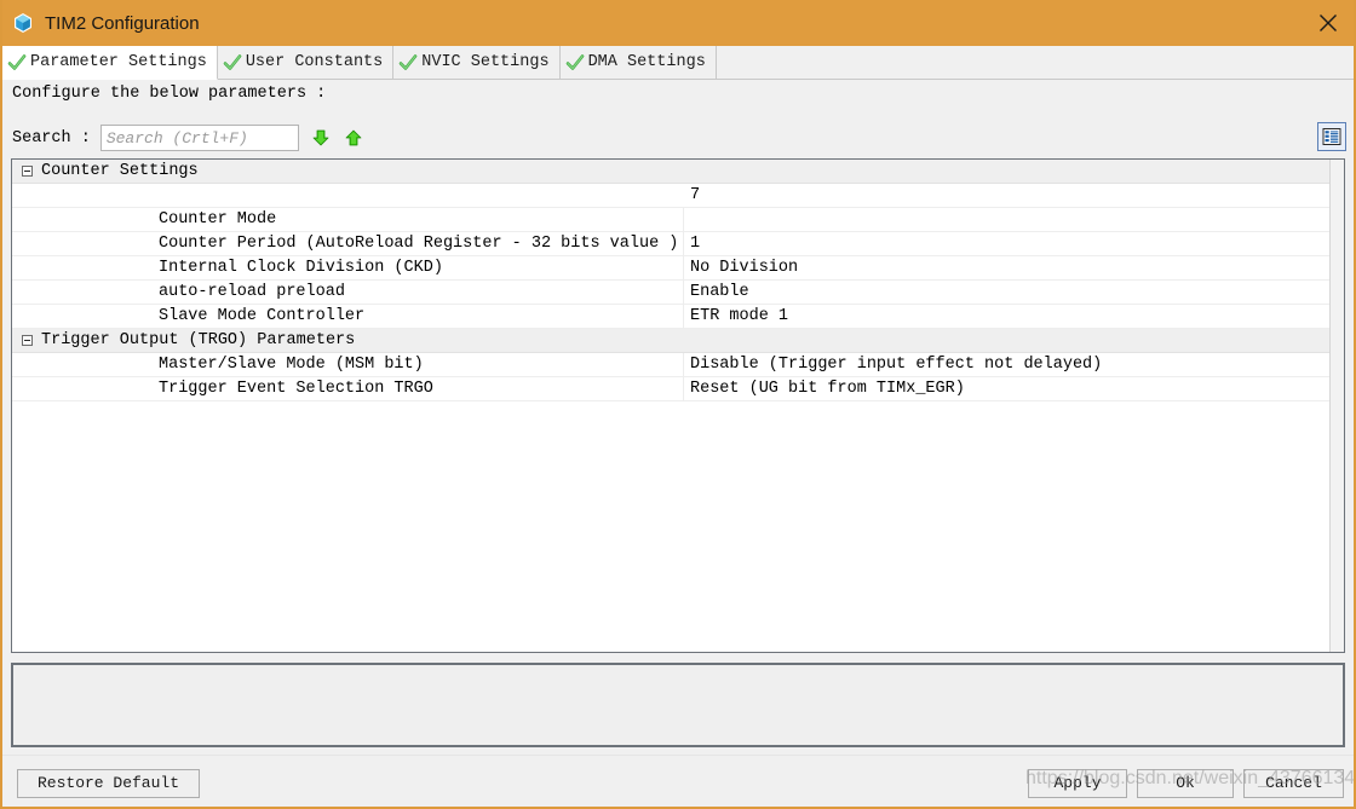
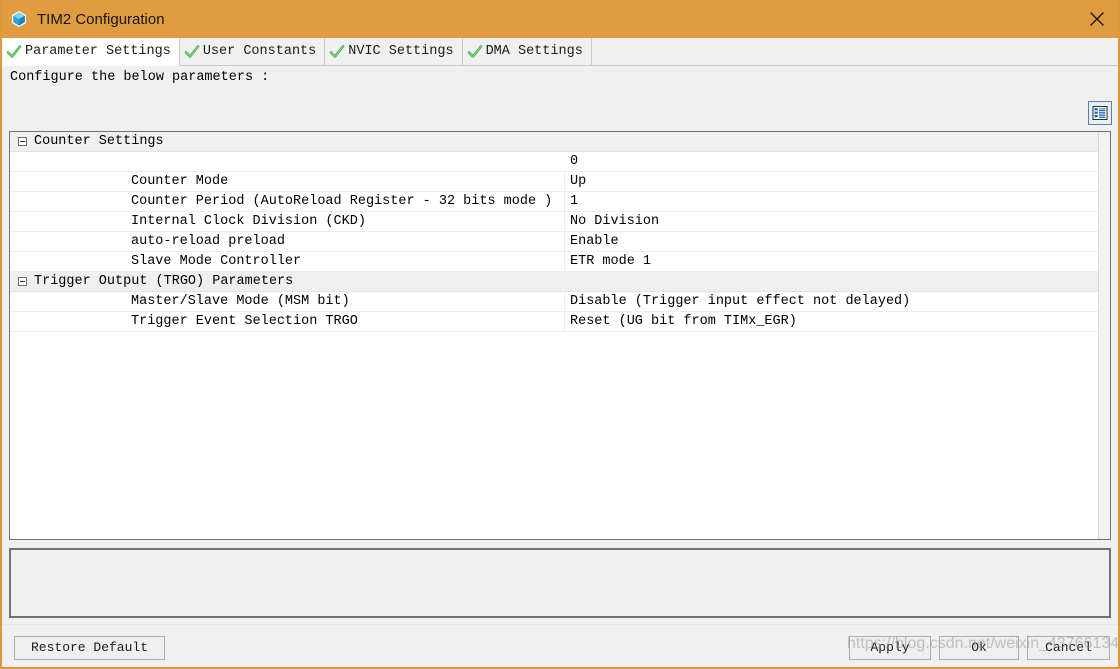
  TIM2 Configuration
  Parameter Settings
  User Constants
  NVIC Settings
  DMA Settings
  Configure the below parameters :
- Search :
- Search (Crtl+F)
  Counter Settings
- 7
+ 0
  Counter Mode
+ Up
- Counter Period (AutoReload Register - 32 bits value )
+ Counter Period (AutoReload Register - 32 bits mode )
  1
  Internal Clock Division (CKD)
  No Division
  auto-reload preload
  Enable
  Slave Mode Controller
  ETR mode 1
  Trigger Output (TRGO) Parameters
  Master/Slave Mode (MSM bit)
  Disable (Trigger input effect not delayed)
  Trigger Event Selection TRGO
  Reset (UG bit from TIMx_EGR)
  Restore Default
  Apply
  Ok
  Cancel
  https://blog.csdn.net/weixin_43766134
